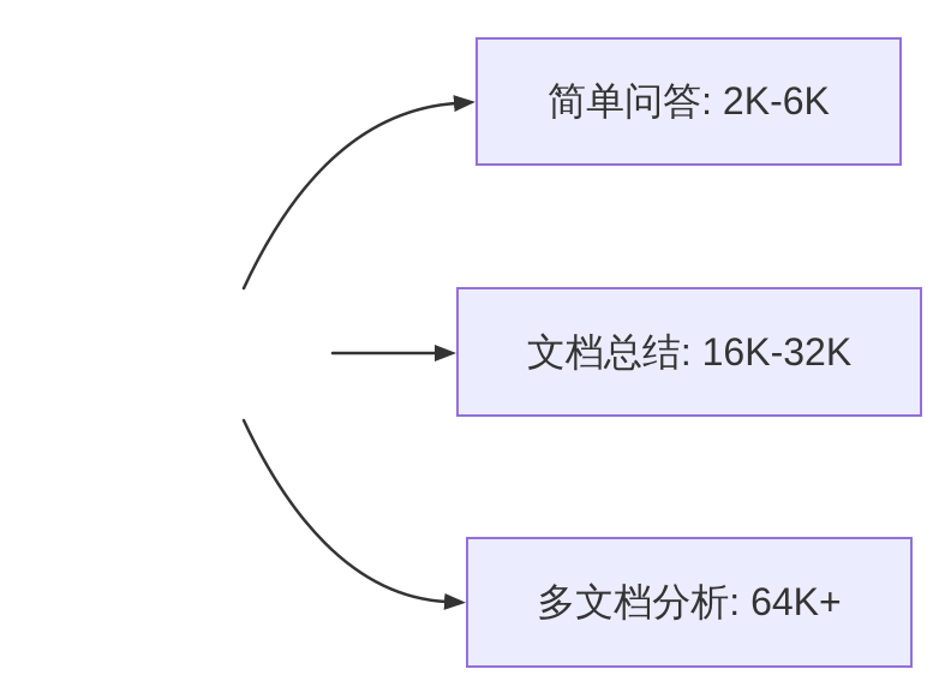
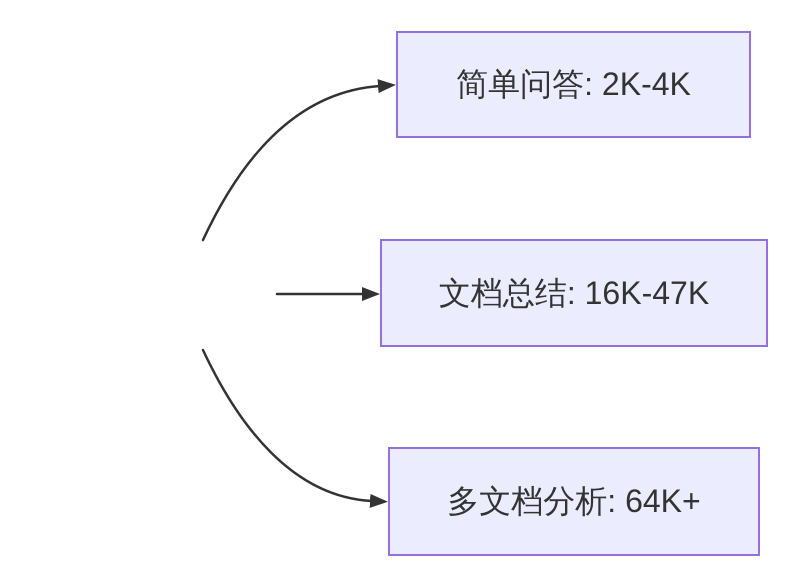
- 简单问答: 2K-6K
+ 简单问答: 2K-4K
- 文档总结: 16K-32K
+ 文档总结: 16K-47K
  多文档分析: 64K+
